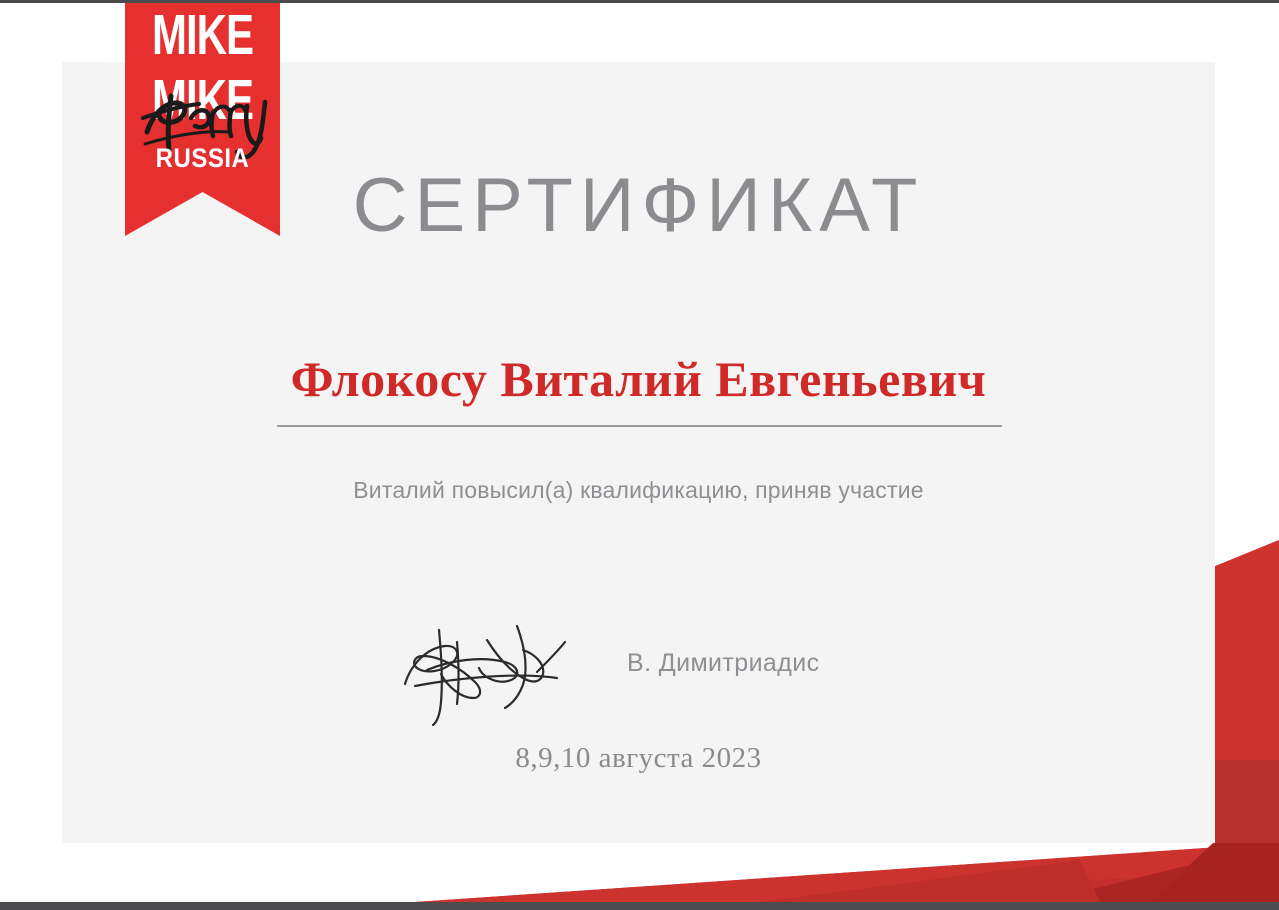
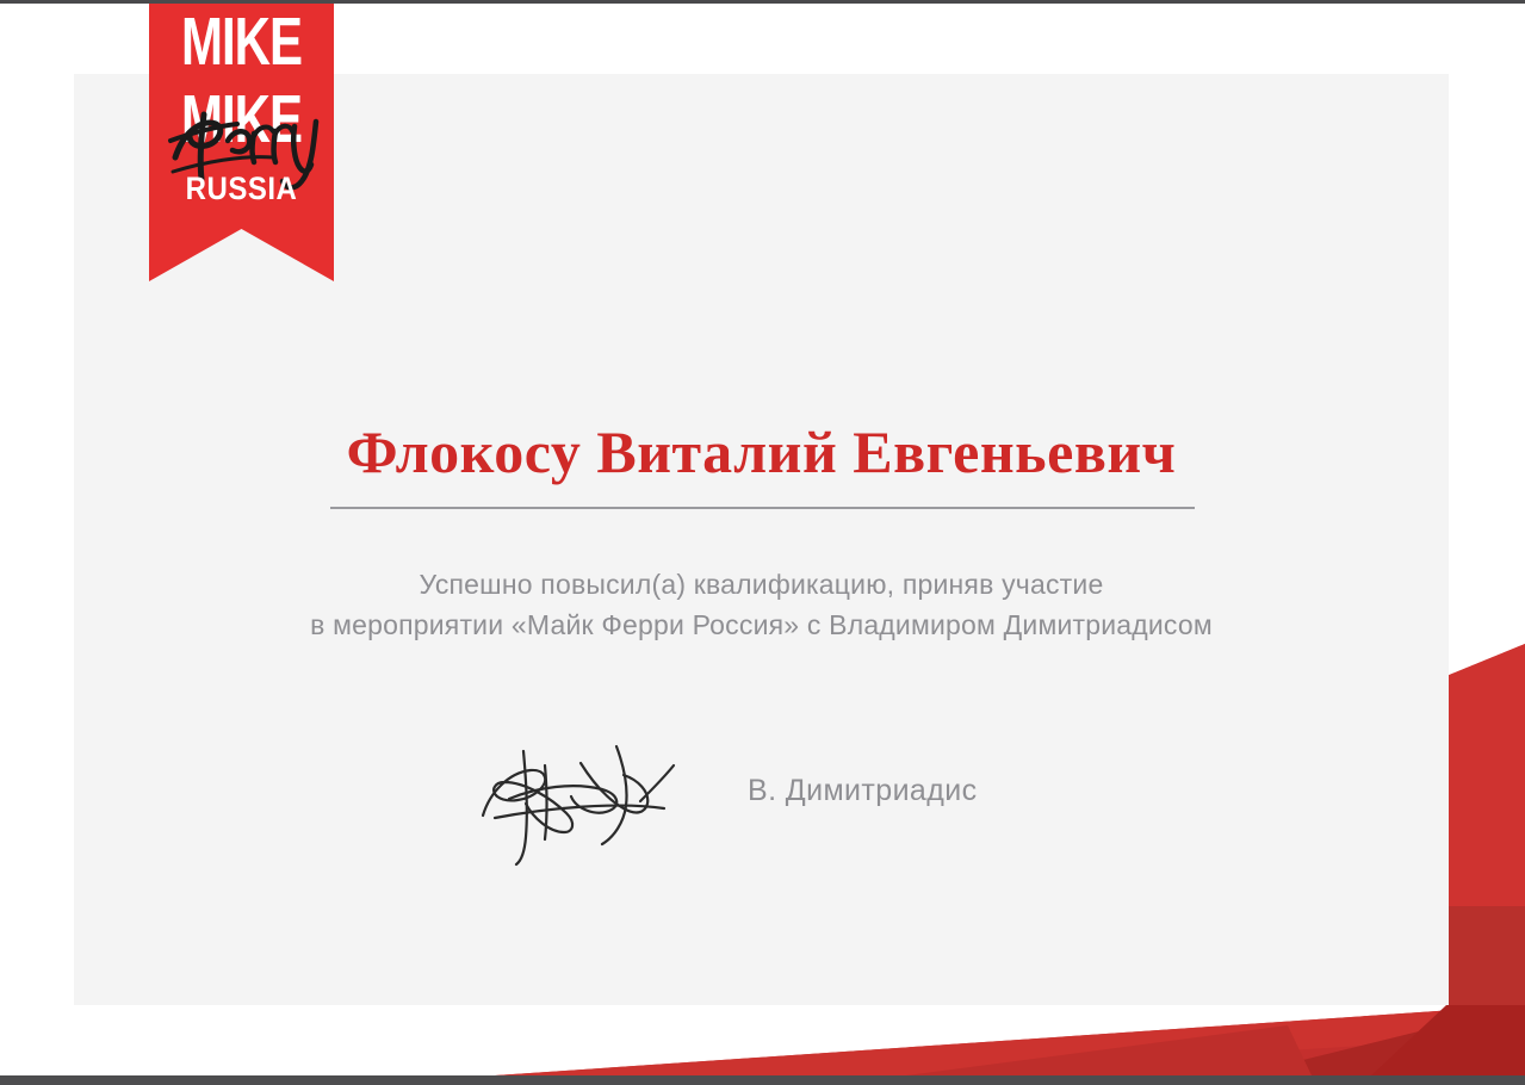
  MIKE
  IKE
  RUSSIA
- СЕРТИФИКАТ
  Флокосу Виталий Евгеньевич
- Виталий повысил(а) квалификацию, приняв участие
+ Успешно повысил(а) квалификацию, приняв участие
+ в мероприятии «Майк Ферри Россия» с Владимиром Димитриадисом
  В. Димитриадис
- 8,9,10 августа 2023
